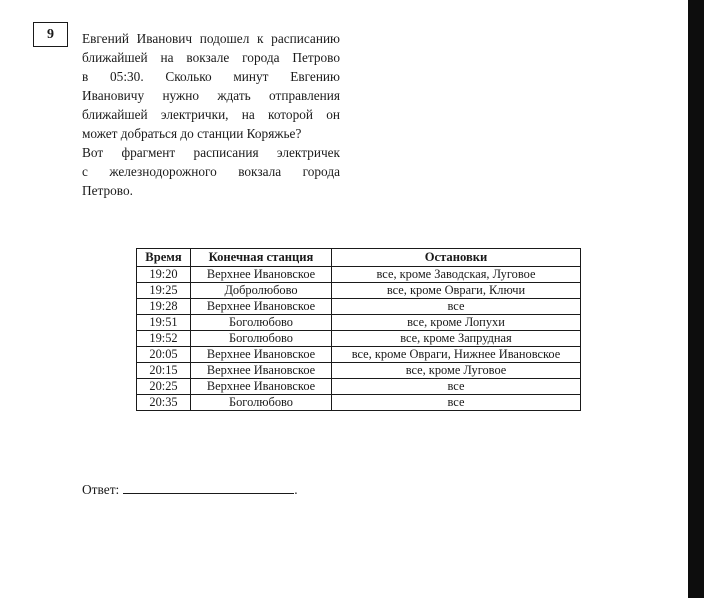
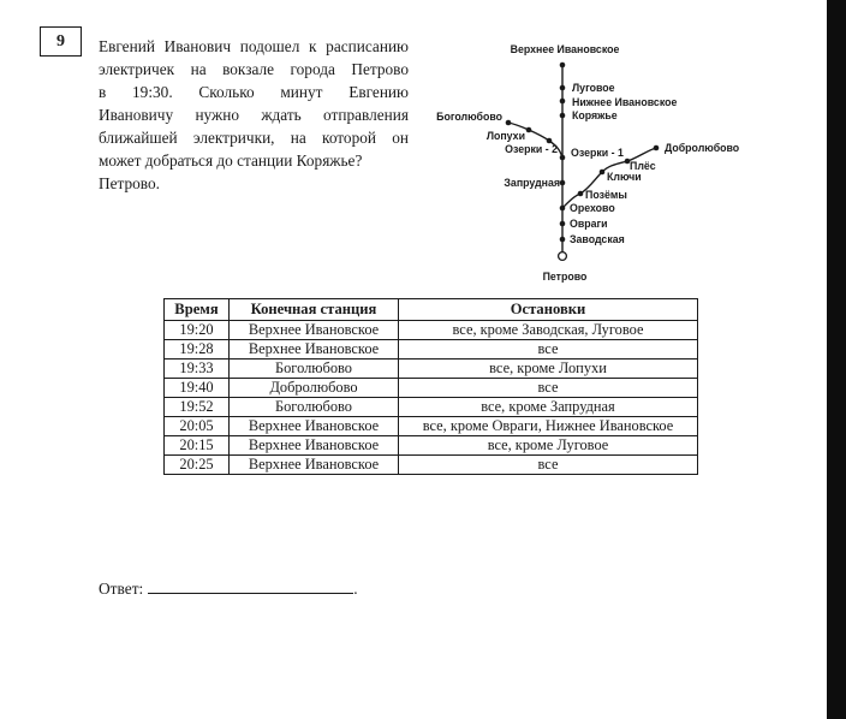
  9
  Евгений Иванович подошел к расписанию
- ближайшей на вокзале города Петрово
+ электричек на вокзале города Петрово
- в 05:30. Сколько минут Евгению
+ в 19:30. Сколько минут Евгению
  Ивановичу нужно ждать отправления
  ближайшей электрички, на которой он
  может добраться до станции Коряжье?
- Вот фрагмент расписания электричек
- с железнодорожного вокзала города
  Петрово.
+ Верхнее Ивановское
+ Луговое
+ Нижнее Ивановское
+ Коряжье
+ Боголюбово
+ Лопухи
+ Озерки - 2
+ Озерки - 1
+ Добролюбово
+ Плёс
+ Ключи
+ Запрудная
+ Позёмы
+ Орехово
+ Овраги
+ Заводская
+ Петрово
  Время	Конечная станция	Остановки
  19:20	Верхнее Ивановское	все, кроме Заводская, Луговое
- 19:25	Добролюбово	все, кроме Овраги, Ключи
  19:28	Верхнее Ивановское	все
- 19:51	Боголюбово	все, кроме Лопухи
+ 19:33	Боголюбово	все, кроме Лопухи
+ 19:40	Добролюбово	все
  19:52	Боголюбово	все, кроме Запрудная
  20:05	Верхнее Ивановское	все, кроме Овраги, Нижнее Ивановское
  20:15	Верхнее Ивановское	все, кроме Луговое
  20:25	Верхнее Ивановское	все
- 20:35	Боголюбово	все
  Ответ: .
